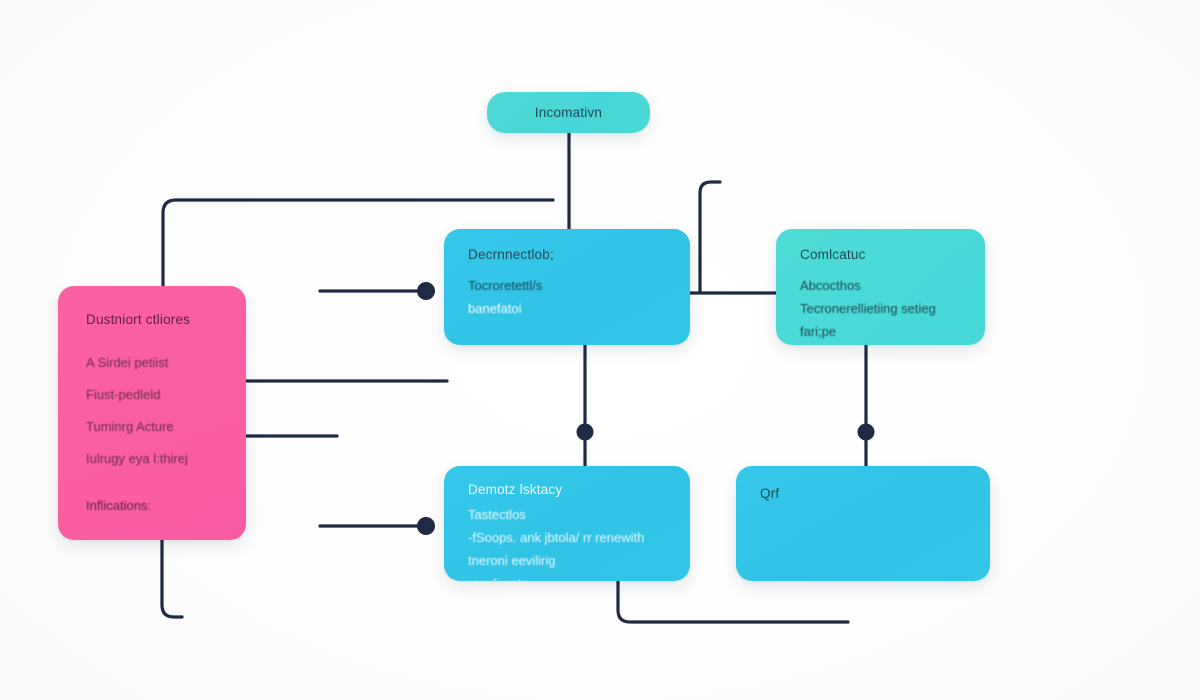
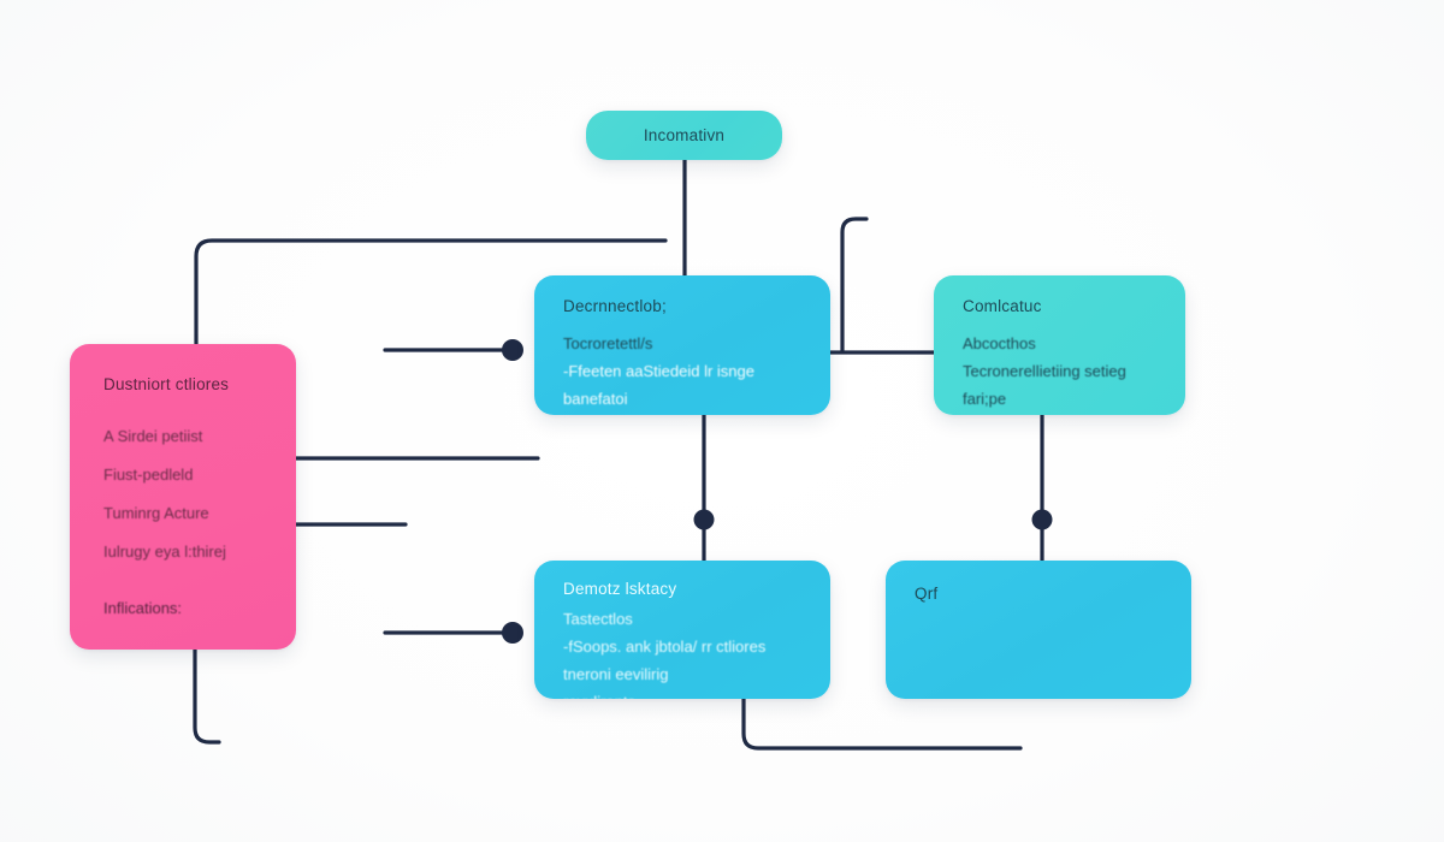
  Incomativn
  Decrnnectlob;
  Tocroretettl/s
+ -Ffeeten aaStiedeid lr isnge
  banefatoi
  Comlcatuc
  Abcocthos
  Tecronerellietiing setieg
  fari;pe
  Dustniort ctliores
  A Sirdei petiist
  Fiust-pedleld
  Tuminrg Acture
  Iulrugy eya l:thirej
  Inflications:
  Demotz lsktacy
  Tastectlos
- -fSoops. ank jbtola/ rr renewith
+ -fSoops. ank jbtola/ rr ctliores
  tneroni eevilirig
  Qrf
